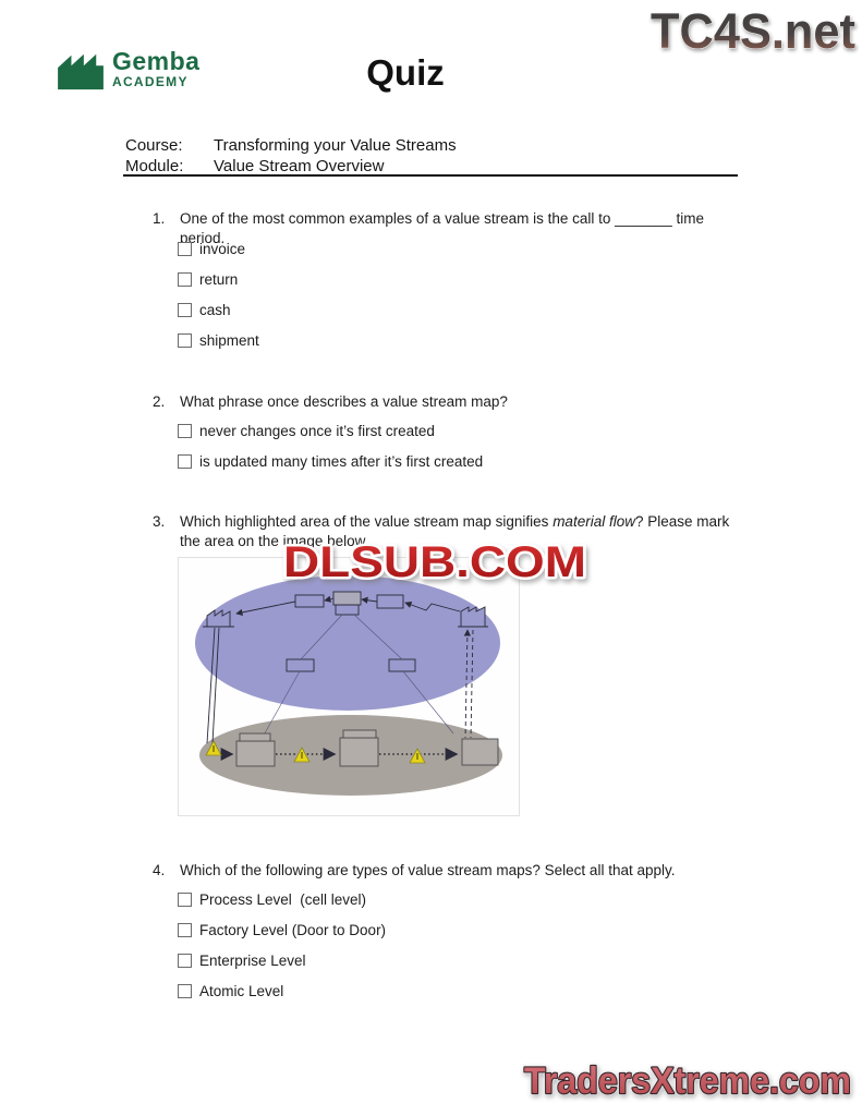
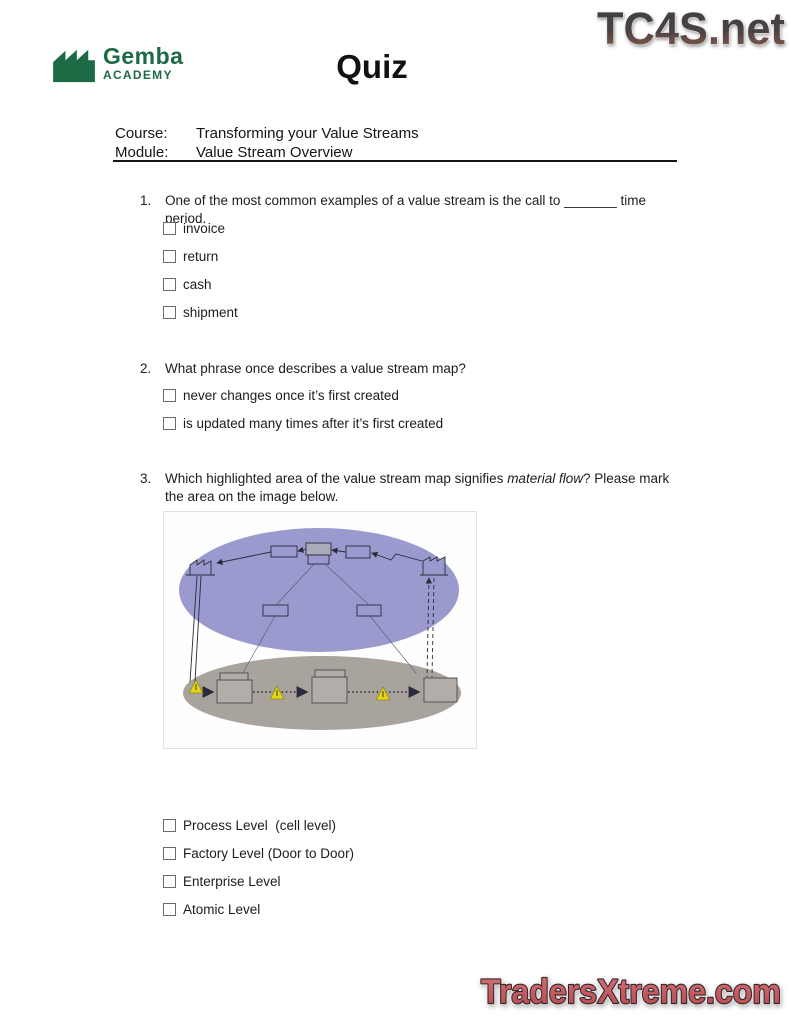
  Gemba
  ACADEMY
  Quiz
  TC4S.net
  Course:
  Transforming your Value Streams
  Module:
  Value Stream Overview
  1.
  One of the most common examples of a value stream is the call to _______ time period.
  invoice
  return
  cash
  shipment
  2.
  What phrase once describes a value stream map?
  never changes once it’s first created
  is updated many times after it’s first created
  3.
  Which highlighted area of the value stream map signifies material flow? Please mark the area on the image below.
- DLSUB.COM
- 4.
- Which of the following are types of value stream maps? Select all that apply.
  Process Level (cell level)
  Factory Level (Door to Door)
  Enterprise Level
  Atomic Level
  TradersXtreme.com
